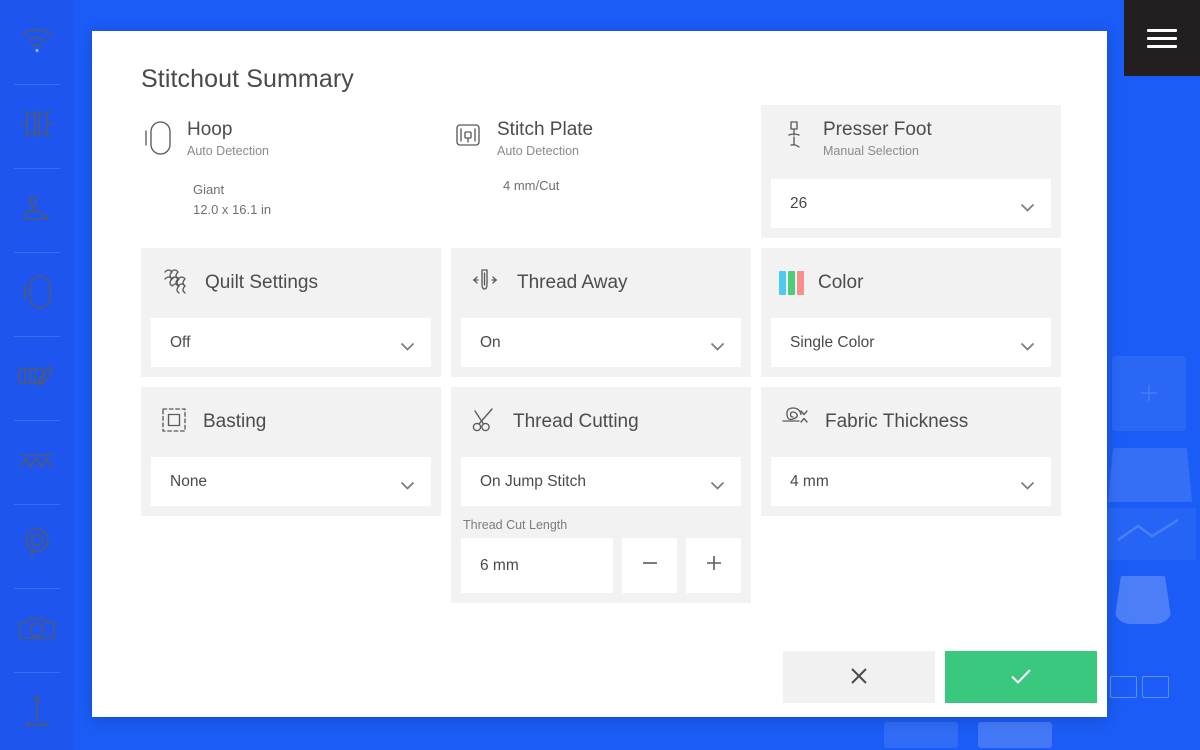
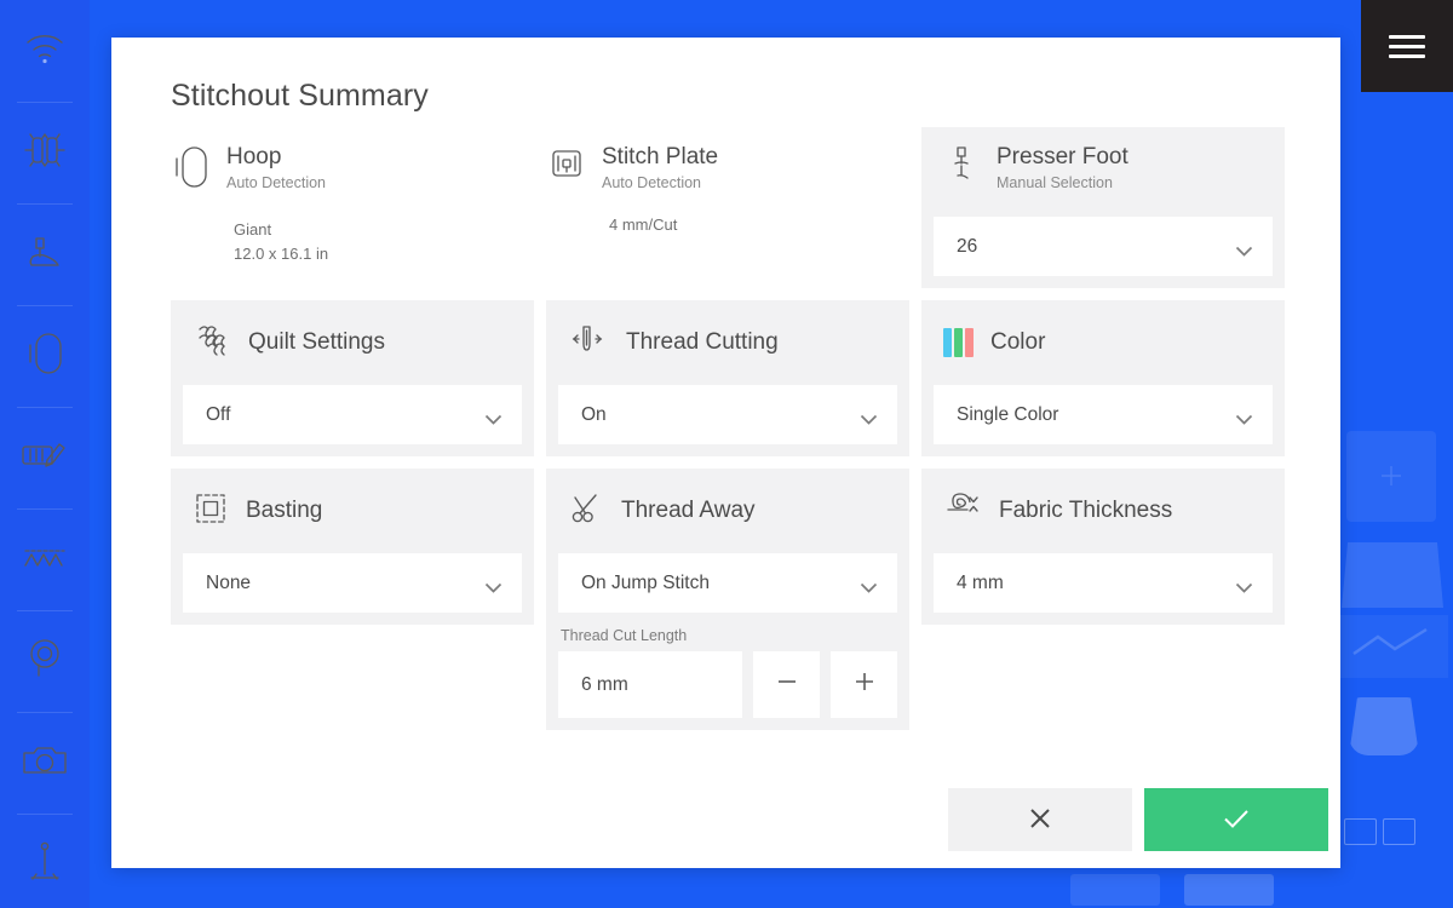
  Stitchout Summary
  Hoop
  Auto Detection
  Giant
  12.0 x 16.1 in
  Stitch Plate
  Auto Detection
  4 mm/Cut
  Presser Foot
  Manual Selection
  26
  Quilt Settings
  Off
- Thread Away
+ Thread Cutting
  On
  Color
  Single Color
  Basting
  None
- Thread Cutting
+ Thread Away
  On Jump Stitch
  Thread Cut Length
  6 mm
  Fabric Thickness
  4 mm
